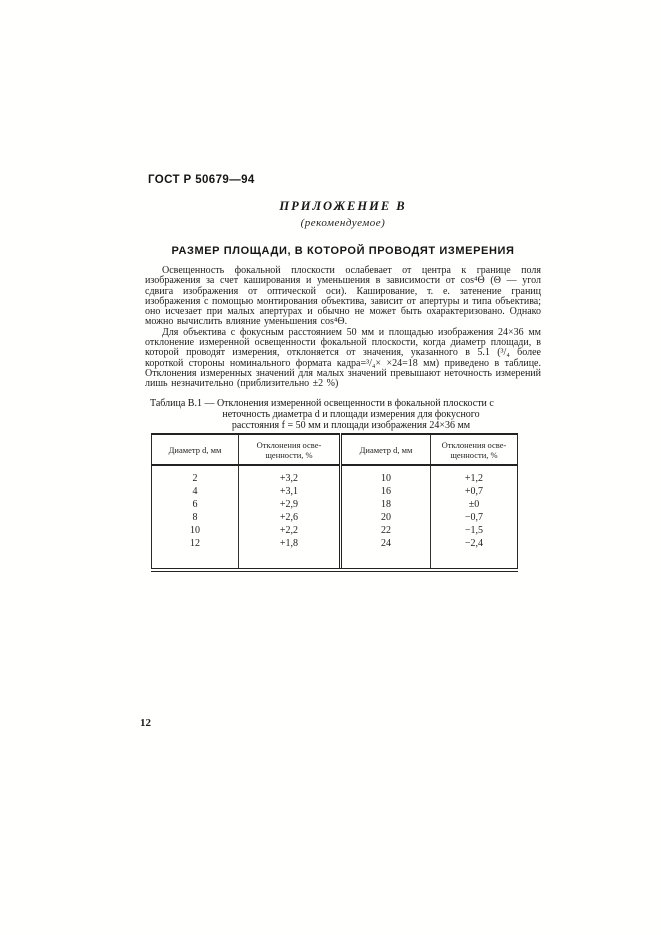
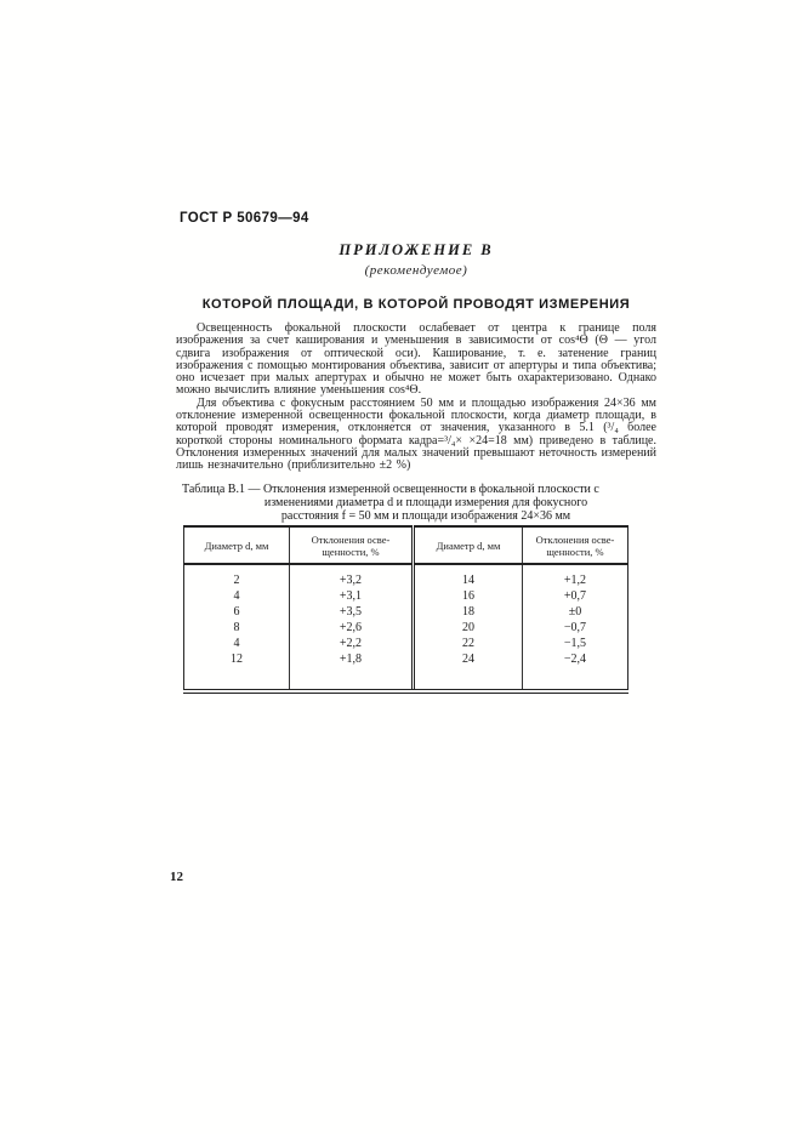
  ГОСТ Р 50679—94
  ПРИЛОЖЕНИЕ В
  (рекомендуемое)
- РАЗМЕР ПЛОЩАДИ, В КОТОРОЙ ПРОВОДЯТ ИЗМЕРЕНИЯ
+ КОТОРОЙ ПЛОЩАДИ, В КОТОРОЙ ПРОВОДЯТ ИЗМЕРЕНИЯ
  Освещенность фокальной плоскости ослабевает от центра к границе поля изображения за счет каширования и уменьшения в зависимости от cos⁴Θ (Θ — угол сдвига изображения от оптической оси). Каширование, т. е. затенение границ изображения с помощью монтирования объектива, зависит от апертуры и типа объектива; оно исчезает при малых апертурах и обычно не может быть охарактеризовано. Однако можно вычислить влияние уменьшения cos⁴Θ.
  Для объектива с фокусным расстоянием 50 мм и площадью изображения 24×36 мм отклонение измеренной освещенности фокальной плоскости, когда диаметр площади, в которой проводят измерения, отклоняется от значения, указанного в 5.1 (³/₄ более короткой стороны номинального формата кадра=³/₄× ×24=18 мм) приведено в таблице. Отклонения измеренных значений для малых значений превышают неточность измерений лишь незначительно (приблизительно ±2 %)
  Таблица В.1 — Отклонения измеренной освещенности в фокальной плоскости с
- неточность диаметра d и площади измерения для фокусного
+ изменениями диаметра d и площади измерения для фокусного
  расстояния f = 50 мм и площади изображения 24×36 мм
  Диаметр d, мм	Отклонения осве- щенности, %	Диаметр d, мм	Отклонения осве- щенности, %
- 2	+3,2	10	+1,2
+ 2	+3,2	14	+1,2
  4	+3,1	16	+0,7
- 6	+2,9	18	±0
+ 6	+3,5	18	±0
  8	+2,6	20	−0,7
- 10	+2,2	22	−1,5
+ 4	+2,2	22	−1,5
  12	+1,8	24	−2,4
  12
